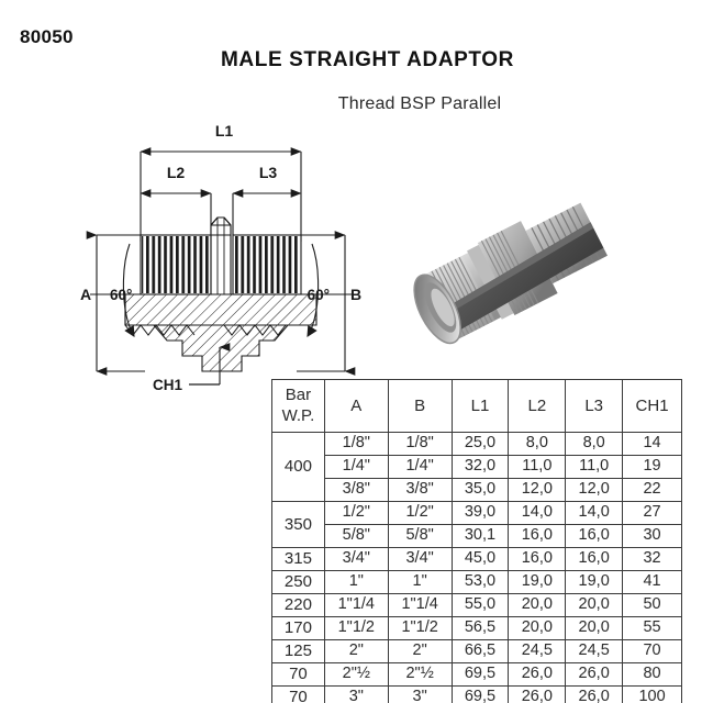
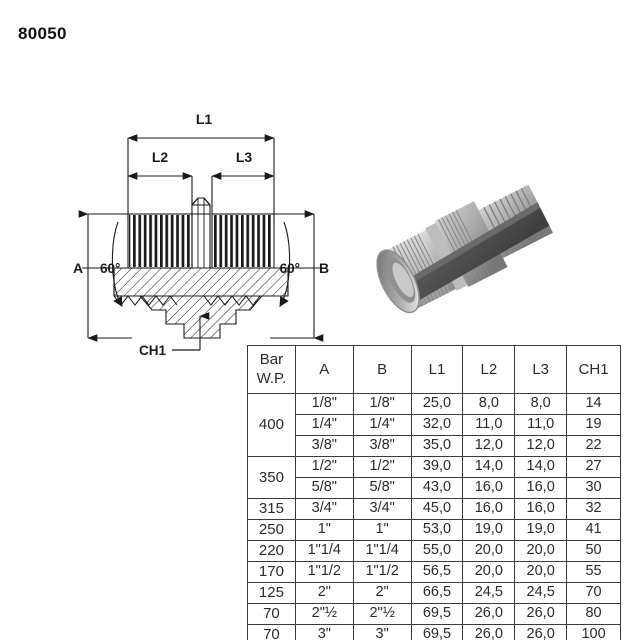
  80050
- MALE STRAIGHT ADAPTOR
- Thread BSP Parallel
  L1
  L2
  L3
  A
  B
  60°
  60°
  CH1
  Bar W.P.	A	B	L1	L2	L3	CH1
  400	1/8"	1/8"	25,0	8,0	8,0	14
  1/4"	1/4"	32,0	11,0	11,0	19
  3/8"	3/8"	35,0	12,0	12,0	22
  350	1/2"	1/2"	39,0	14,0	14,0	27
- 5/8"	5/8"	30,1	16,0	16,0	30
+ 5/8"	5/8"	43,0	16,0	16,0	30
  315	3/4"	3/4"	45,0	16,0	16,0	32
  250	1"	1"	53,0	19,0	19,0	41
  220	1"1/4	1"1/4	55,0	20,0	20,0	50
  170	1"1/2	1"1/2	56,5	20,0	20,0	55
  125	2"	2"	66,5	24,5	24,5	70
  70	2"½	2"½	69,5	26,0	26,0	80
  70	3"	3"	69,5	26,0	26,0	100
